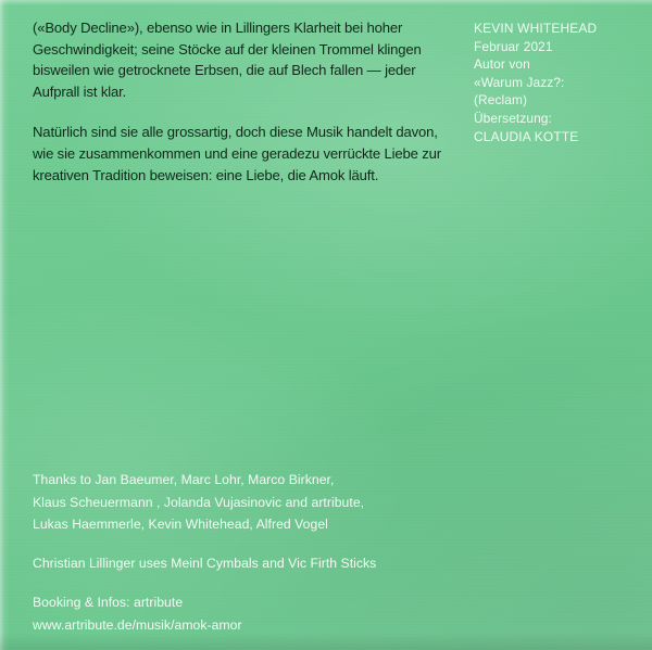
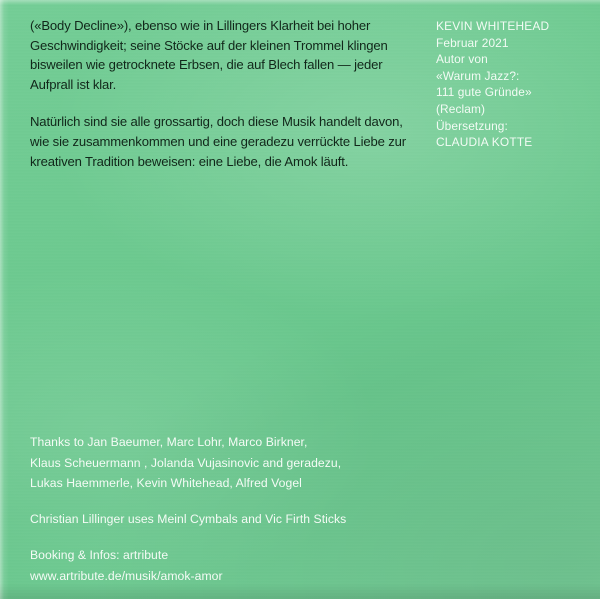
  («Body Decline»), ebenso wie in Lillingers Klarheit bei hoher Geschwindigkeit; seine Stöcke auf der kleinen Trommel klingen bisweilen wie getrocknete Erbsen, die auf Blech fallen — jeder Aufprall ist klar.
  Natürlich sind sie alle grossartig, doch diese Musik handelt davon, wie sie zusammenkommen und eine geradezu verrückte Liebe zur kreativen Tradition beweisen: eine Liebe, die Amok läuft.
  KEVIN WHITEHEAD
  Februar 2021
  Autor von
  «Warum Jazz?:
+ 111 gute Gründe»
  (Reclam)
  Übersetzung:
  CLAUDIA KOTTE
  Thanks to Jan Baeumer, Marc Lohr, Marco Birkner,
- Klaus Scheuermann , Jolanda Vujasinovic and artribute,
+ Klaus Scheuermann , Jolanda Vujasinovic and geradezu,
  Lukas Haemmerle, Kevin Whitehead, Alfred Vogel
  Christian Lillinger uses Meinl Cymbals and Vic Firth Sticks
  Booking & Infos: artribute
  www.artribute.de/musik/amok-amor
